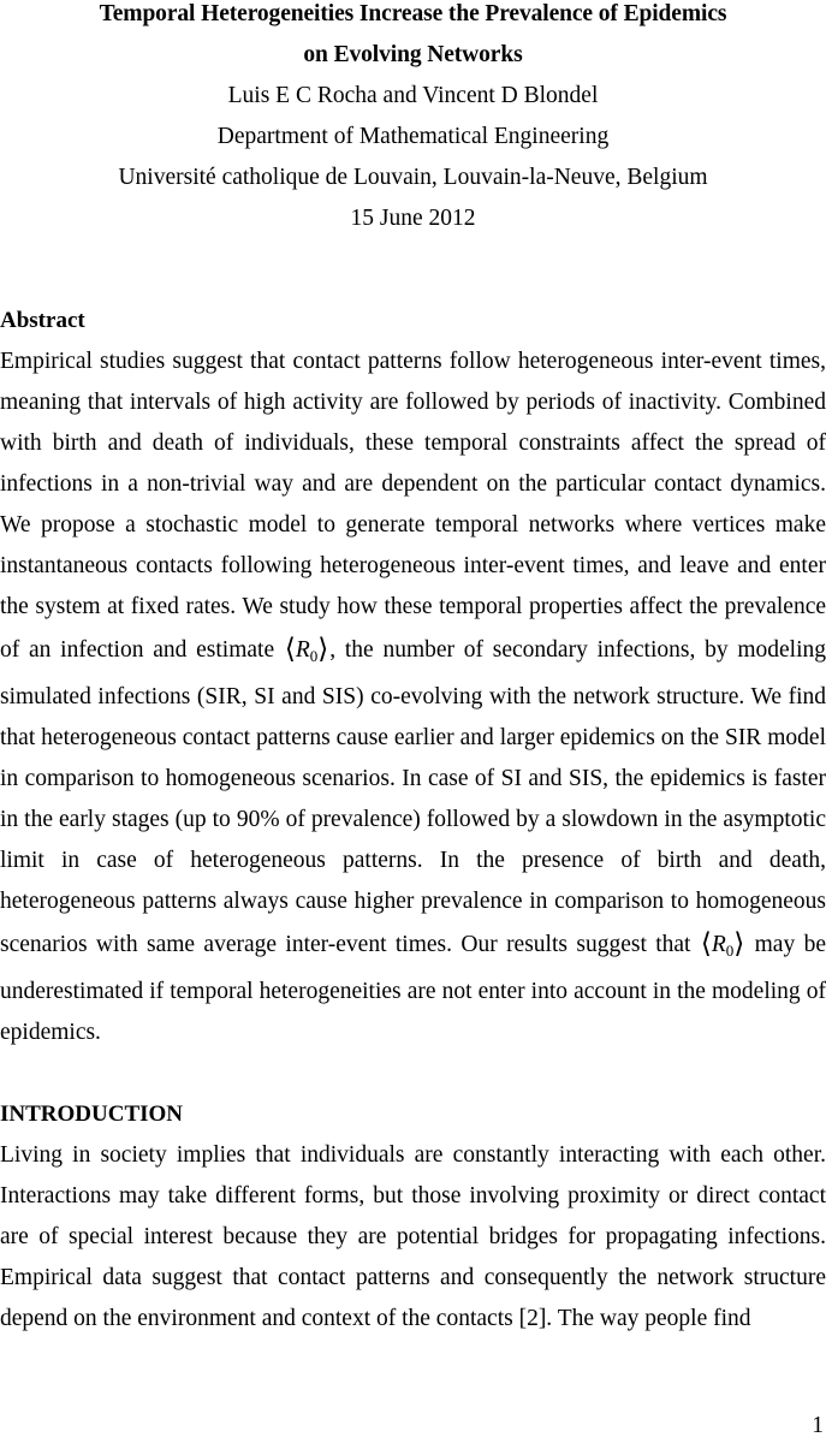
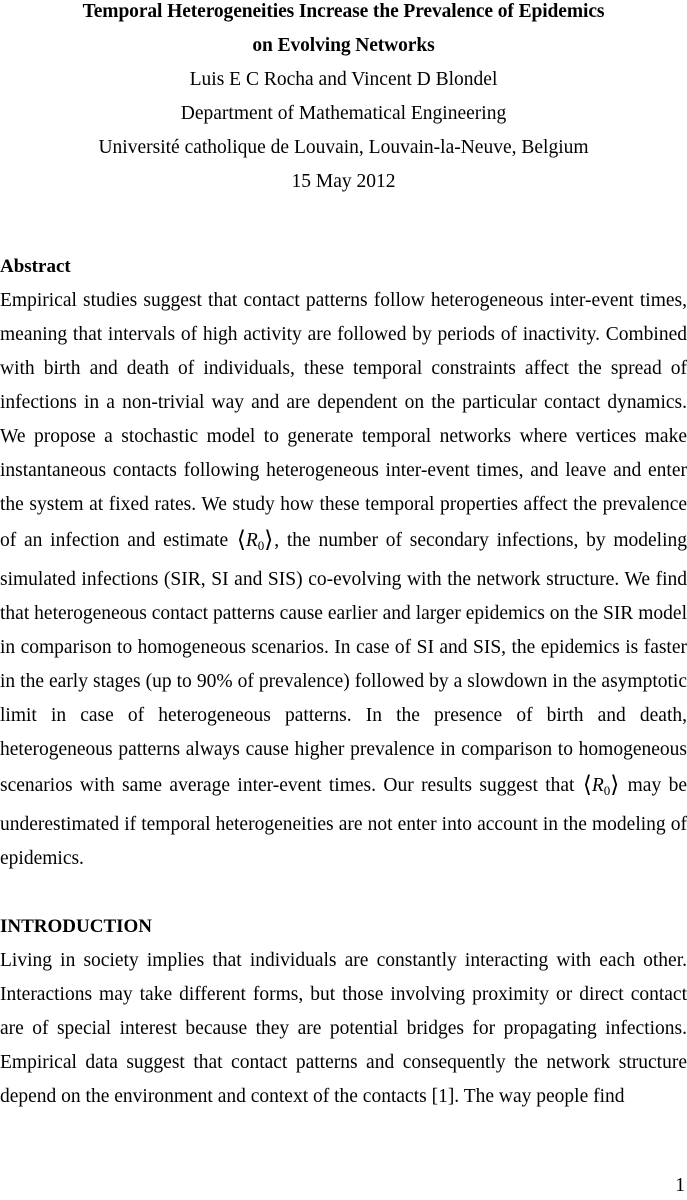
  Temporal Heterogeneities Increase the Prevalence of Epidemics
  on Evolving Networks
  Luis E C Rocha and Vincent D Blondel
  Department of Mathematical Engineering
  Université catholique de Louvain, Louvain-la-Neuve, Belgium
- 15 June 2012
+ 15 May 2012
  Abstract
  Empirical studies suggest that contact patterns follow heterogeneous inter-event times, meaning that intervals of high activity are followed by periods of inactivity. Combined with birth and death of individuals, these temporal constraints affect the spread of infections in a non-trivial way and are dependent on the particular contact dynamics. We propose a stochastic model to generate temporal networks where vertices make instantaneous contacts following heterogeneous inter-event times, and leave and enter the system at fixed rates. We study how these temporal properties affect the prevalence of an infection and estimate ⟨R0⟩, the number of secondary infections, by modeling simulated infections (SIR, SI and SIS) co-evolving with the network structure. We find that heterogeneous contact patterns cause earlier and larger epidemics on the SIR model in comparison to homogeneous scenarios. In case of SI and SIS, the epidemics is faster in the early stages (up to 90% of prevalence) followed by a slowdown in the asymptotic limit in case of heterogeneous patterns. In the presence of birth and death, heterogeneous patterns always cause higher prevalence in comparison to homogeneous scenarios with same average inter-event times. Our results suggest that ⟨R0⟩ may be underestimated if temporal heterogeneities are not enter into account in the modeling of epidemics.
  INTRODUCTION
- Living in society implies that individuals are constantly interacting with each other. Interactions may take different forms, but those involving proximity or direct contact are of special interest because they are potential bridges for propagating infections. Empirical data suggest that contact patterns and consequently the network structure depend on the environment and context of the contacts [2]. The way people find
+ Living in society implies that individuals are constantly interacting with each other. Interactions may take different forms, but those involving proximity or direct contact are of special interest because they are potential bridges for propagating infections. Empirical data suggest that contact patterns and consequently the network structure depend on the environment and context of the contacts [1]. The way people find
  1
